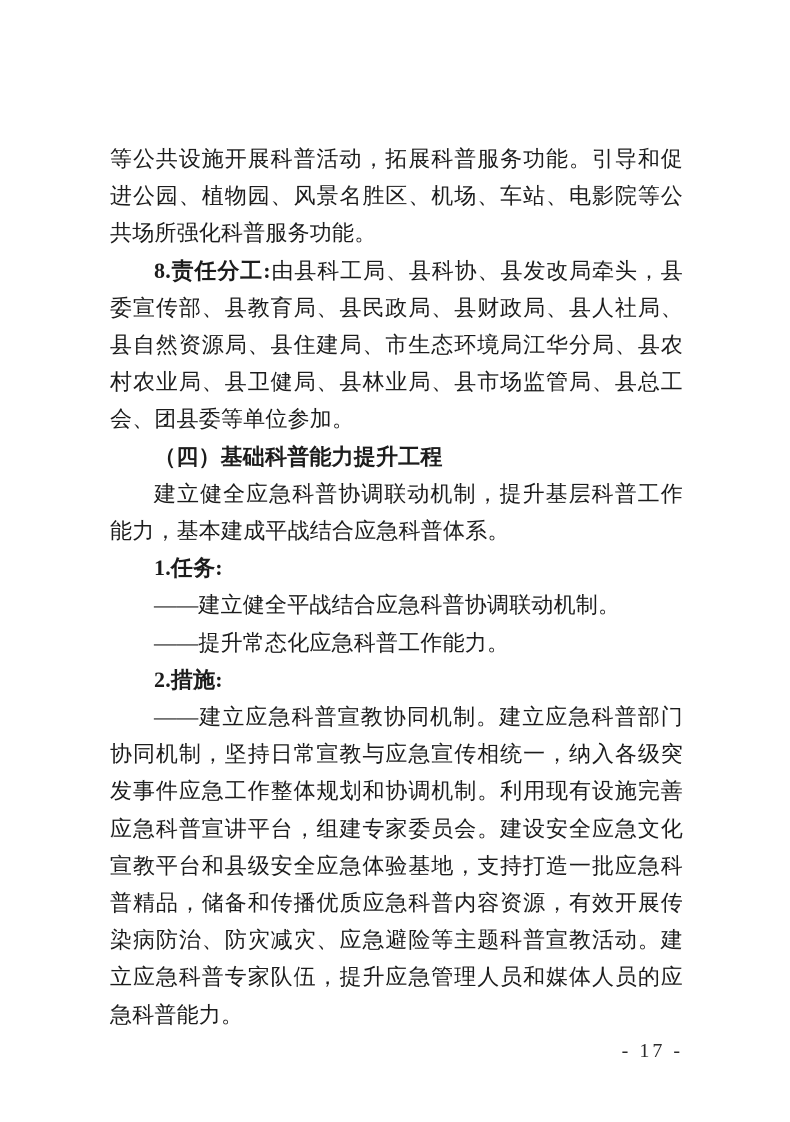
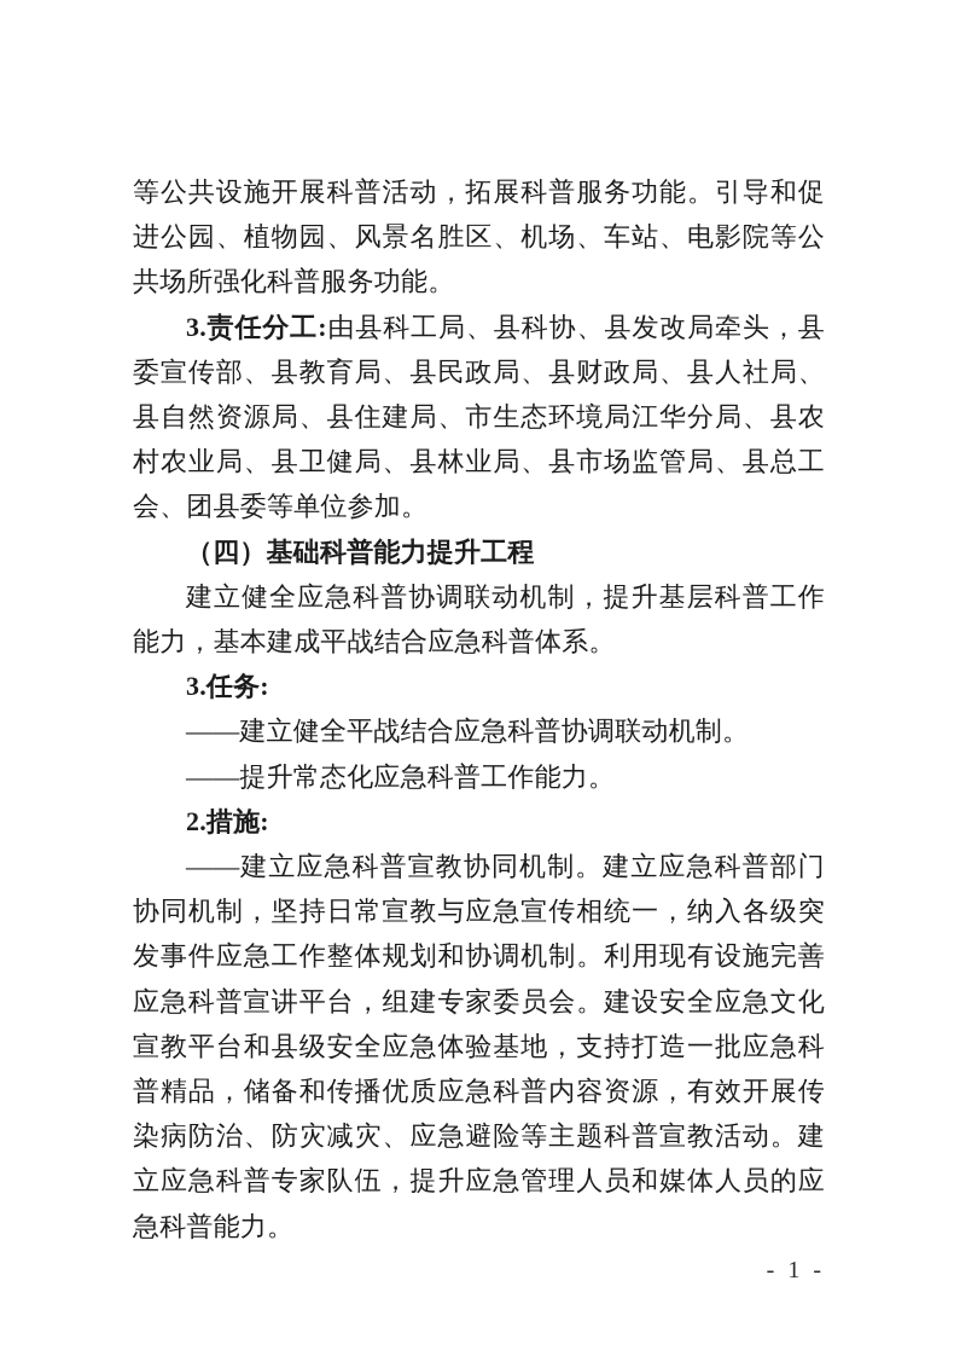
  等公共设施开展科普活动，拓展科普服务功能。引导和促进公园、植物园、风景名胜区、机场、车站、电影院等公共场所强化科普服务功能。
- 8.责任分工:由县科工局、县科协、县发改局牵头，县委宣传部、县教育局、县民政局、县财政局、县人社局、县自然资源局、县住建局、市生态环境局江华分局、县农村农业局、县卫健局、县林业局、县市场监管局、县总工会、团县委等单位参加。
+ 3.责任分工:由县科工局、县科协、县发改局牵头，县委宣传部、县教育局、县民政局、县财政局、县人社局、县自然资源局、县住建局、市生态环境局江华分局、县农村农业局、县卫健局、县林业局、县市场监管局、县总工会、团县委等单位参加。
  （四）基础科普能力提升工程
  建立健全应急科普协调联动机制，提升基层科普工作能力，基本建成平战结合应急科普体系。
- 1.任务:
+ 3.任务:
  ——建立健全平战结合应急科普协调联动机制。
  ——提升常态化应急科普工作能力。
  2.措施:
  ——建立应急科普宣教协同机制。建立应急科普部门协同机制，坚持日常宣教与应急宣传相统一，纳入各级突发事件应急工作整体规划和协调机制。利用现有设施完善应急科普宣讲平台，组建专家委员会。建设安全应急文化宣教平台和县级安全应急体验基地，支持打造一批应急科普精品，储备和传播优质应急科普内容资源，有效开展传染病防治、防灾减灾、应急避险等主题科普宣教活动。建立应急科普专家队伍，提升应急管理人员和媒体人员的应急科普能力。
- - 17 -
+ - 1 -
